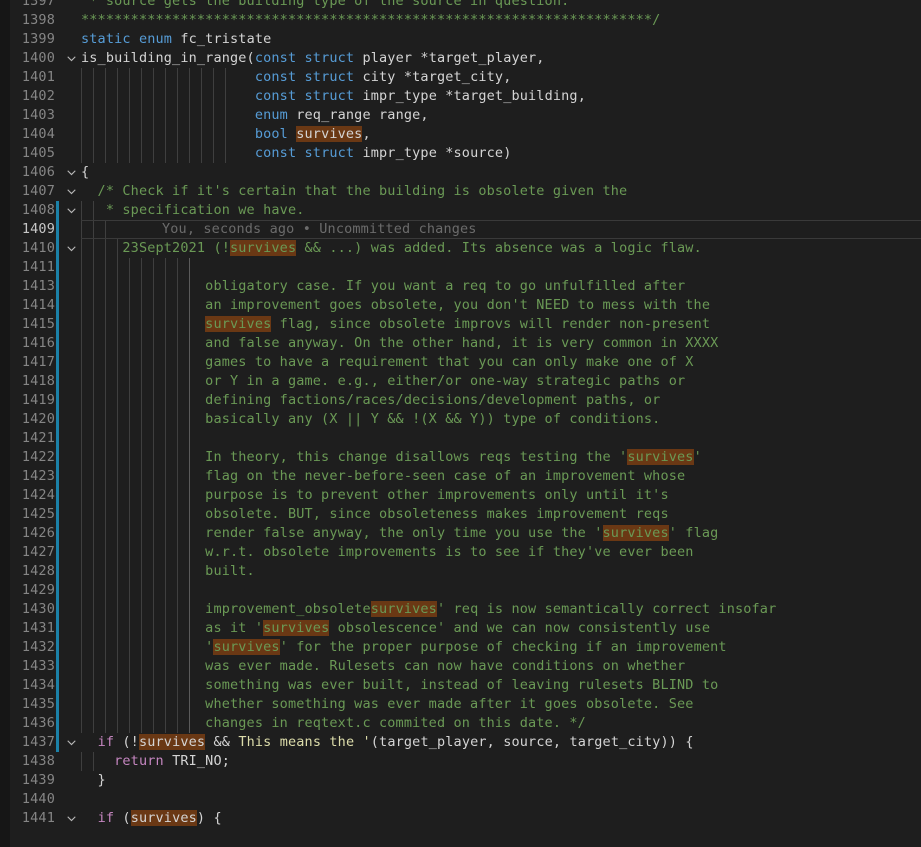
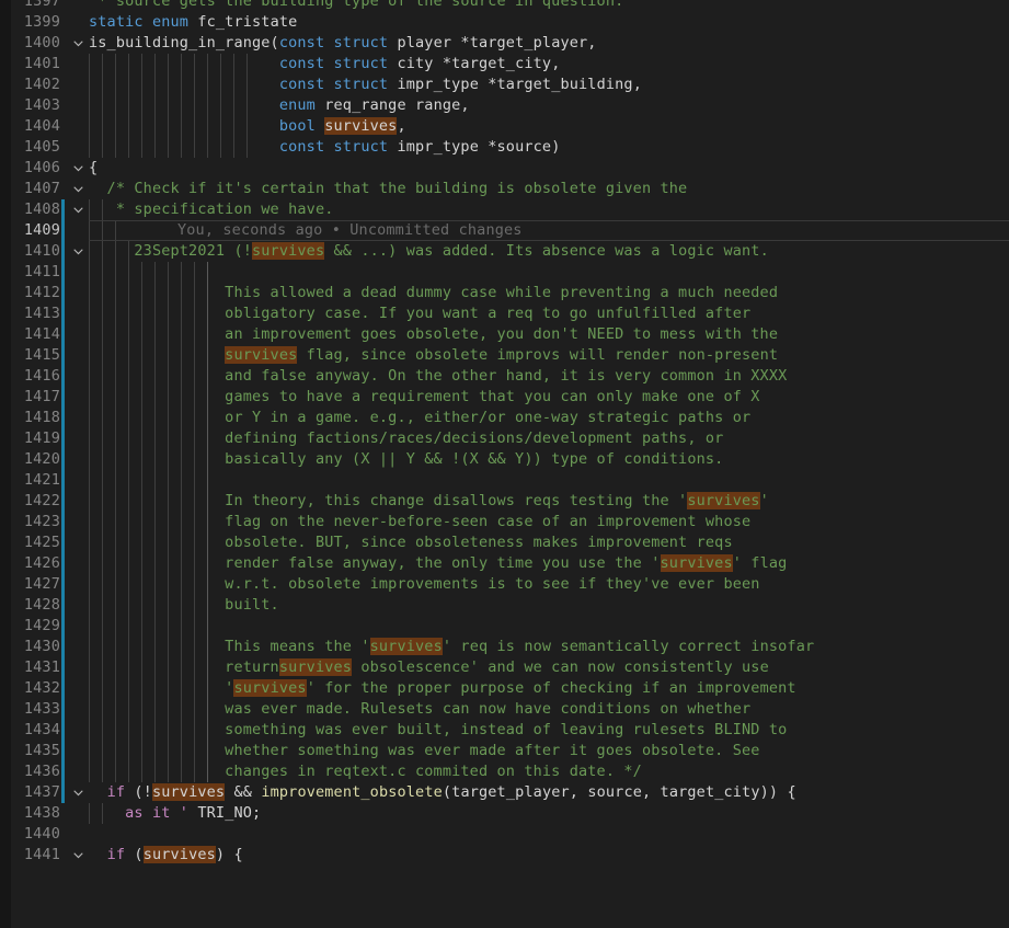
  1397
  * source gets the building type of the source in question.
- 1398
- *********************************************************************/
  1399
  static enum fc_tristate
  1400
  is_building_in_range(const struct player *target_player,
  1401
  const struct city *target_city,
  1402
  const struct impr_type *target_building,
  1403
  enum req_range range,
  1404
  bool survives,
  1405
  const struct impr_type *source)
  1406
  {
  1407
  /* Check if it's certain that the building is obsolete given the
  1408
  * specification we have.
  1409
  You, seconds ago • Uncommitted changes
  1410
- 23Sept2021 (!survives && ...) was added. Its absence was a logic flaw.
+ 23Sept2021 (!survives && ...) was added. Its absence was a logic want.
  1411
+ 1412
+ This allowed a dead dummy case while preventing a much needed
  1413
  obligatory case. If you want a req to go unfulfilled after
  1414
  an improvement goes obsolete, you don't NEED to mess with the
  1415
  survives flag, since obsolete improvs will render non-present
  1416
  and false anyway. On the other hand, it is very common in XXXX
  1417
  games to have a requirement that you can only make one of X
  1418
  or Y in a game. e.g., either/or one-way strategic paths or
  1419
  defining factions/races/decisions/development paths, or
  1420
  basically any (X || Y && !(X && Y)) type of conditions.
  1421
  1422
  In theory, this change disallows reqs testing the 'survives'
  1423
  flag on the never-before-seen case of an improvement whose
- 1424
- purpose is to prevent other improvements only until it's
  1425
  obsolete. BUT, since obsoleteness makes improvement reqs
  1426
  render false anyway, the only time you use the 'survives' flag
  1427
  w.r.t. obsolete improvements is to see if they've ever been
  1428
  built.
  1429
  1430
- improvement_obsoletesurvives' req is now semantically correct insofar
+ This means the 'survives' req is now semantically correct insofar
  1431
- as it 'survives obsolescence' and we can now consistently use
+ returnsurvives obsolescence' and we can now consistently use
  1432
  'survives' for the proper purpose of checking if an improvement
  1433
  was ever made. Rulesets can now have conditions on whether
  1434
  something was ever built, instead of leaving rulesets BLIND to
  1435
  whether something was ever made after it goes obsolete. See
  1436
  changes in reqtext.c commited on this date. */
  1437
- if (!survives && This means the '(target_player, source, target_city)) {
+ if (!survives && improvement_obsolete(target_player, source, target_city)) {
  1438
- return TRI_NO;
+ as it ' TRI_NO;
- 1439
- }
  1440
  1441
  if (survives) {
